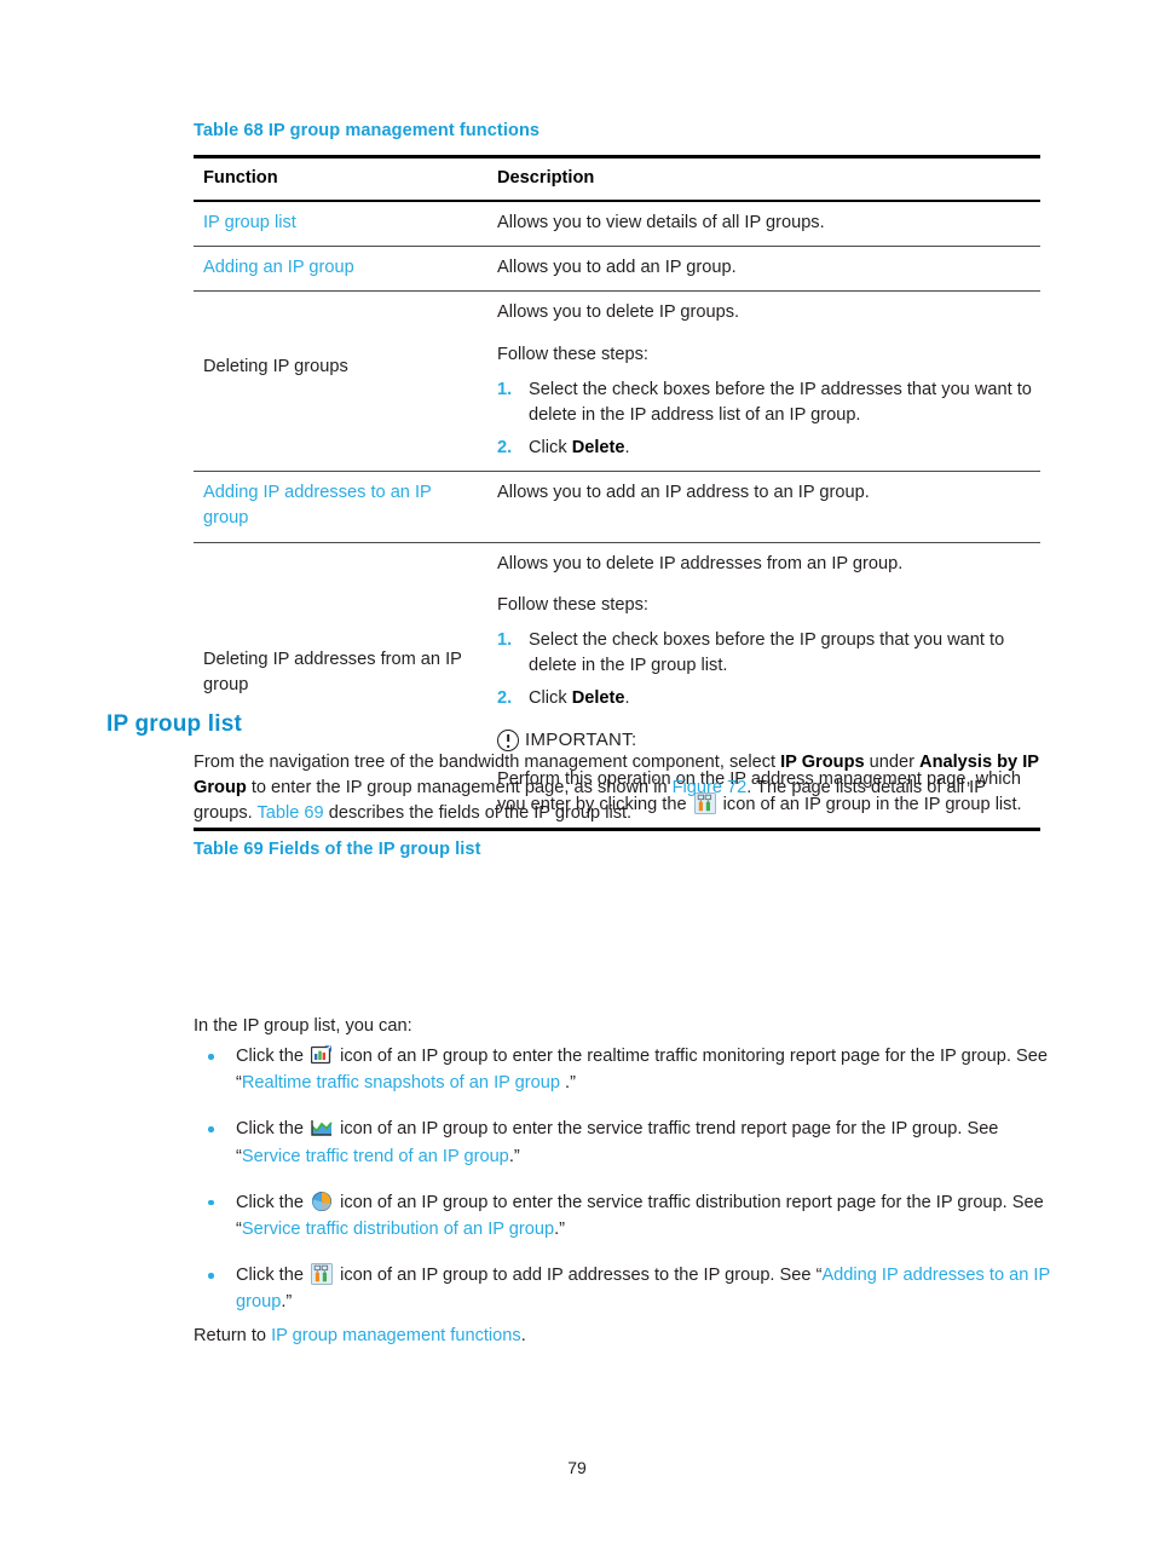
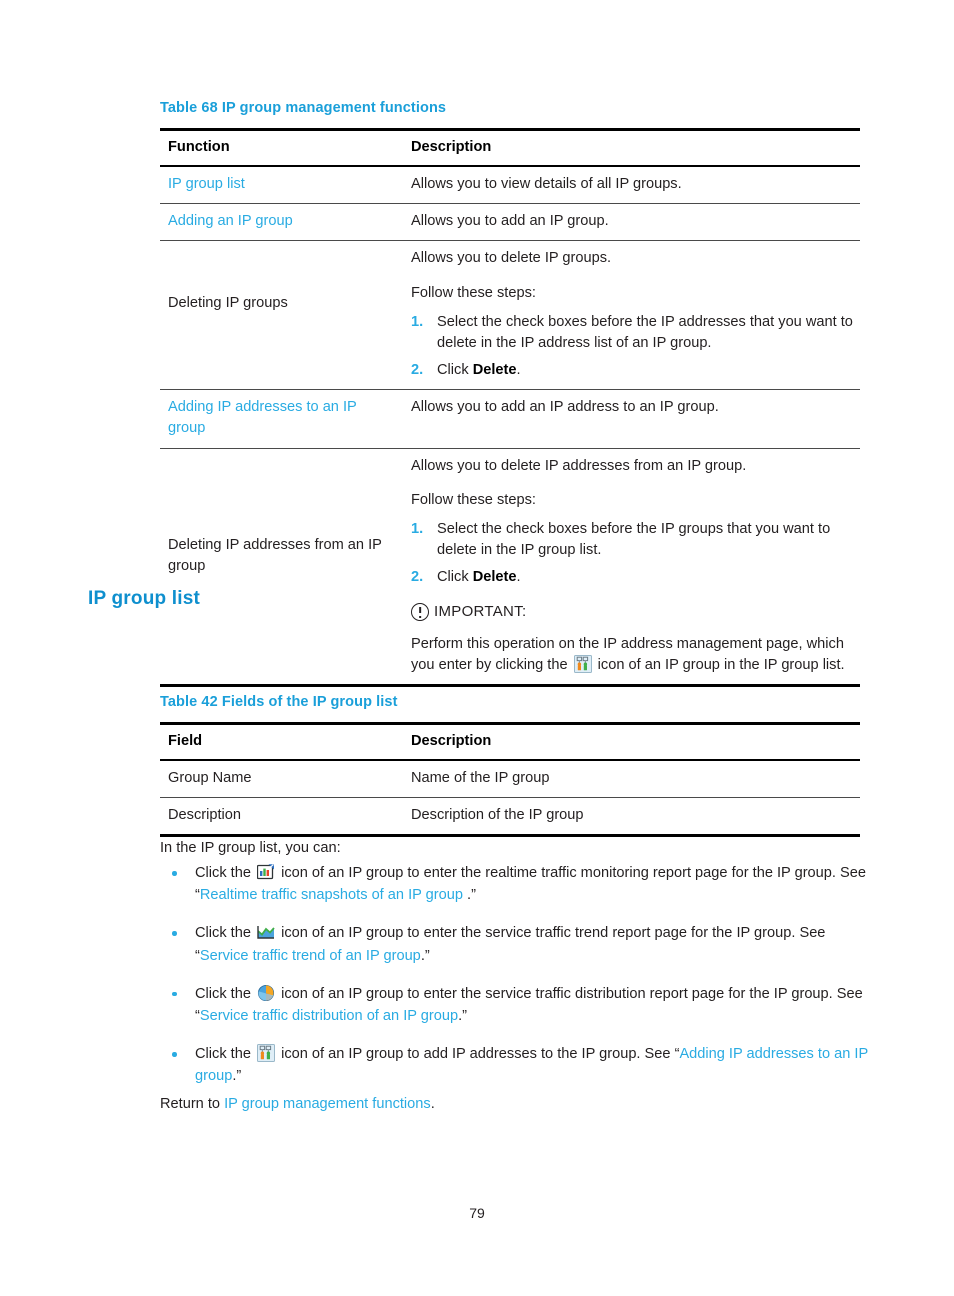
  Table 68 IP group management functions
  Function	Description
  IP group list	Allows you to view details of all IP groups.
  Adding an IP group	Allows you to add an IP group.
  Deleting IP groups	Allows you to delete IP groups. Follow these steps: 1. Select the check boxes before the IP addresses that you want to delete in the IP address list of an IP group. 2. Click Delete.
  Adding IP addresses to an IP group	Allows you to add an IP address to an IP group.
  Deleting IP addresses from an IP group	Allows you to delete IP addresses from an IP group. Follow these steps: 1. Select the check boxes before the IP groups that you want to delete in the IP group list. 2. Click Delete. IMPORTANT: Perform this operation on the IP address management page, which you enter by clicking the icon of an IP group in the IP group list.
  IP group list
- From the navigation tree of the bandwidth management component, select IP Groups under Analysis by IP Group to enter the IP group management page, as shown in Figure 72. The page lists details of all IP groups. Table 69 describes the fields of the IP group list.
- Table 69 Fields of the IP group list
+ Table 42 Fields of the IP group list
+ Field	Description
+ Group Name	Name of the IP group
+ Description	Description of the IP group
  In the IP group list, you can:
  Click the icon of an IP group to enter the realtime traffic monitoring report page for the IP group. See “Realtime traffic snapshots of an IP group .”
  Click the icon of an IP group to enter the service traffic trend report page for the IP group. See “Service traffic trend of an IP group.”
  Click the icon of an IP group to enter the service traffic distribution report page for the IP group. See “Service traffic distribution of an IP group.”
  Click the icon of an IP group to add IP addresses to the IP group. See “Adding IP addresses to an IP group.”
  Return to IP group management functions.
  79
